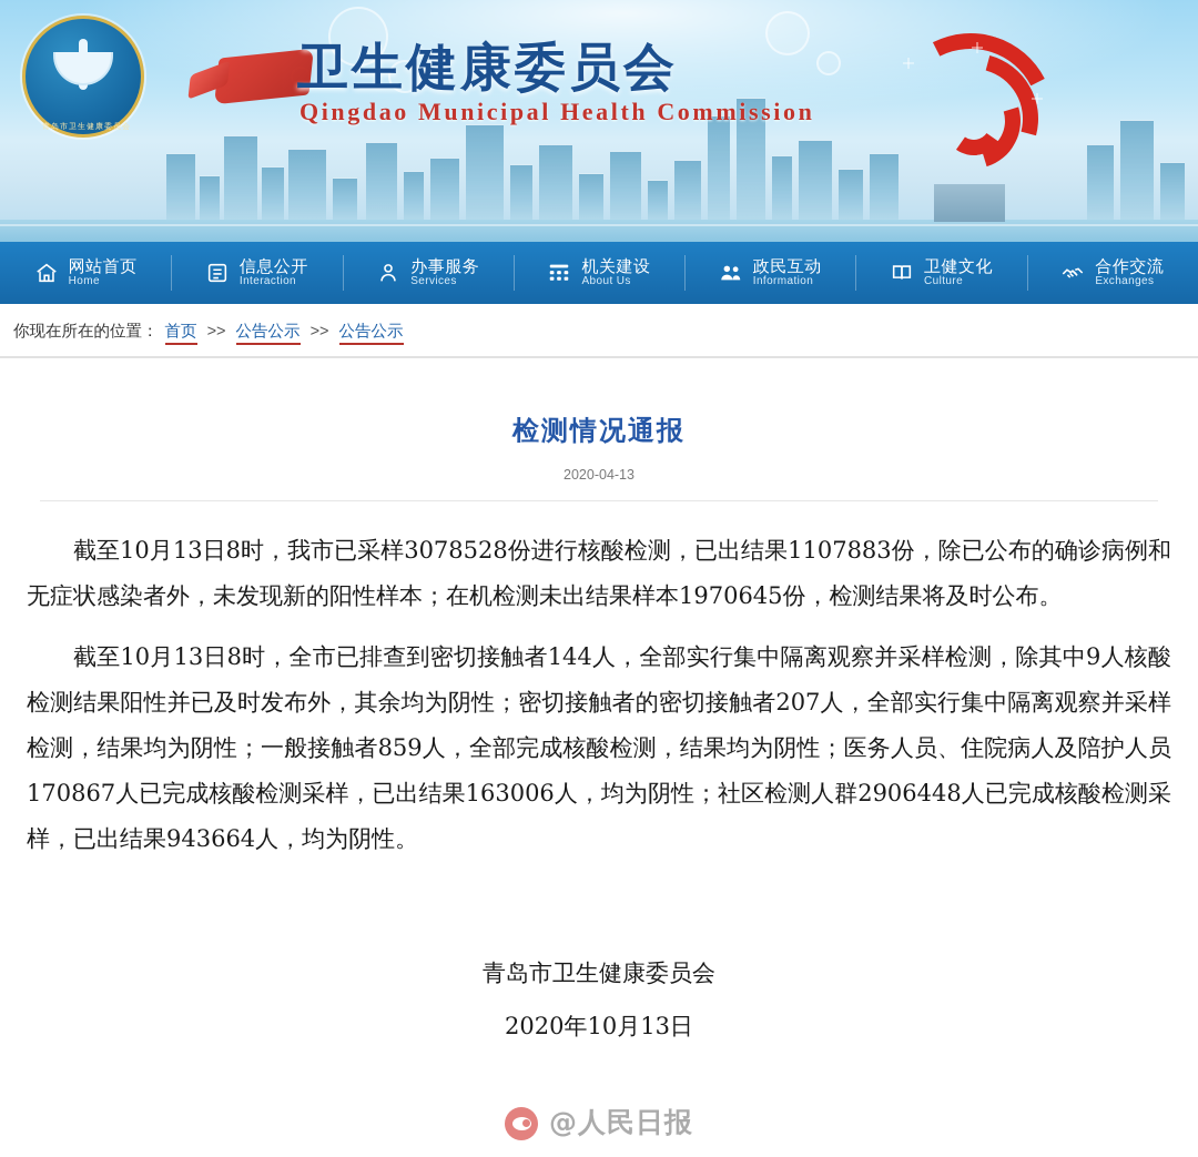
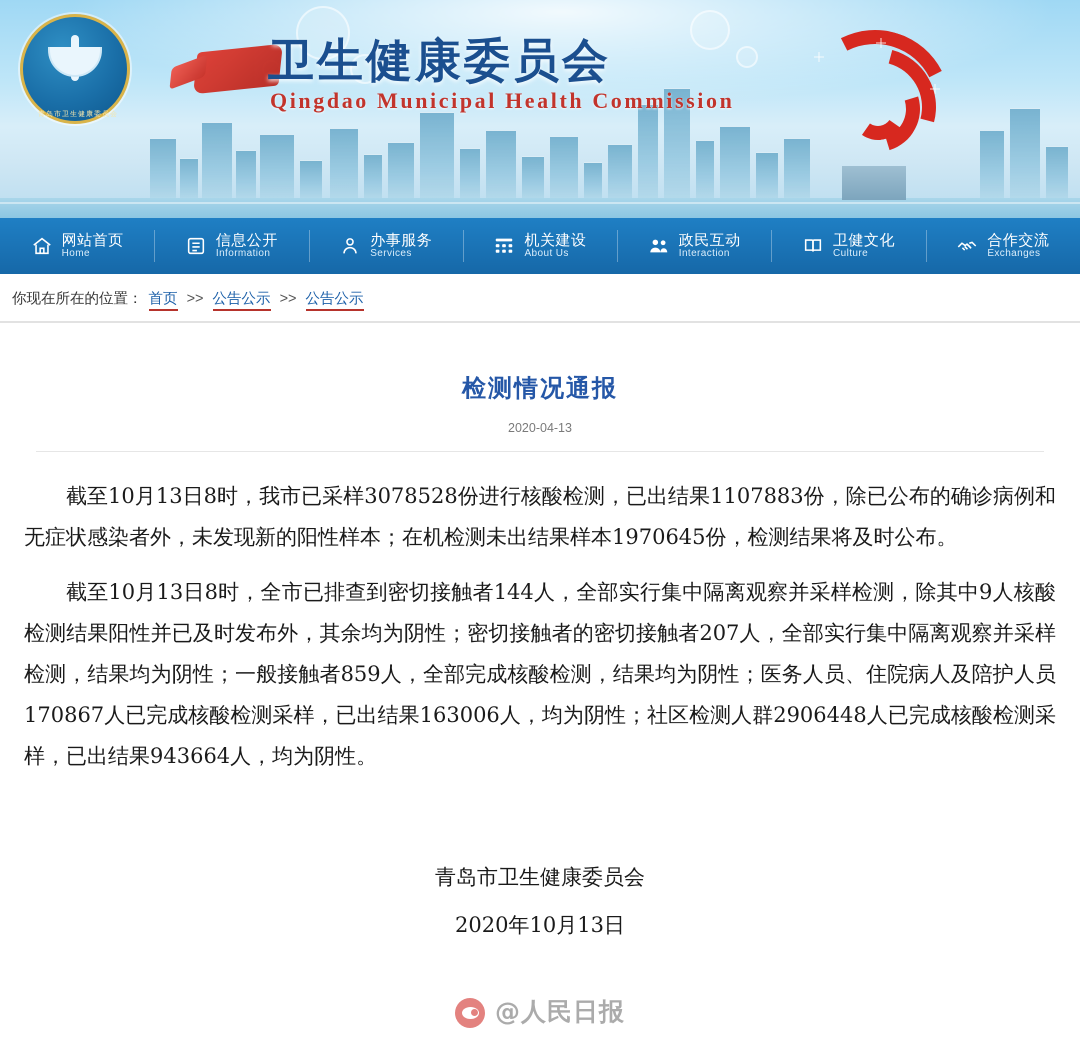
  卫生健康委员会
  Qingdao Municipal Health Commission
  网站首页
  Home
  信息公开
- Interaction
+ Information
  办事服务
  Services
  机关建设
  About Us
  政民互动
- Information
+ Interaction
  卫健文化
  Culture
  合作交流
  Exchanges
  你现在所在的位置： 首页 >> 公告公示 >> 公告公示
  检测情况通报
  2020-04-13
  截至10月13日8时，我市已采样3078528份进行核酸检测，已出结果1107883份，除已公布的确诊病例和无症状感染者外，未发现新的阳性样本；在机检测未出结果样本1970645份，检测结果将及时公布。
  截至10月13日8时，全市已排查到密切接触者144人，全部实行集中隔离观察并采样检测，除其中9人核酸检测结果阳性并已及时发布外，其余均为阴性；密切接触者的密切接触者207人，全部实行集中隔离观察并采样检测，结果均为阴性；一般接触者859人，全部完成核酸检测，结果均为阴性；医务人员、住院病人及陪护人员170867人已完成核酸检测采样，已出结果163006人，均为阴性；社区检测人群2906448人已完成核酸检测采样，已出结果943664人，均为阴性。
  青岛市卫生健康委员会
  2020年10月13日
  @人民日报
